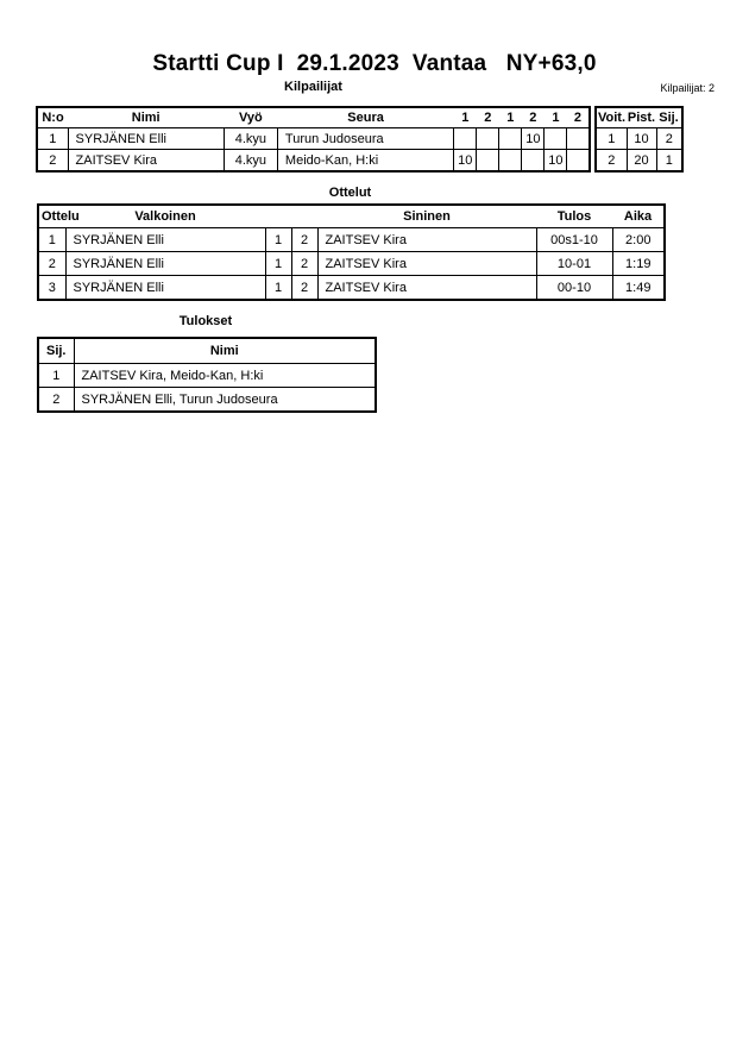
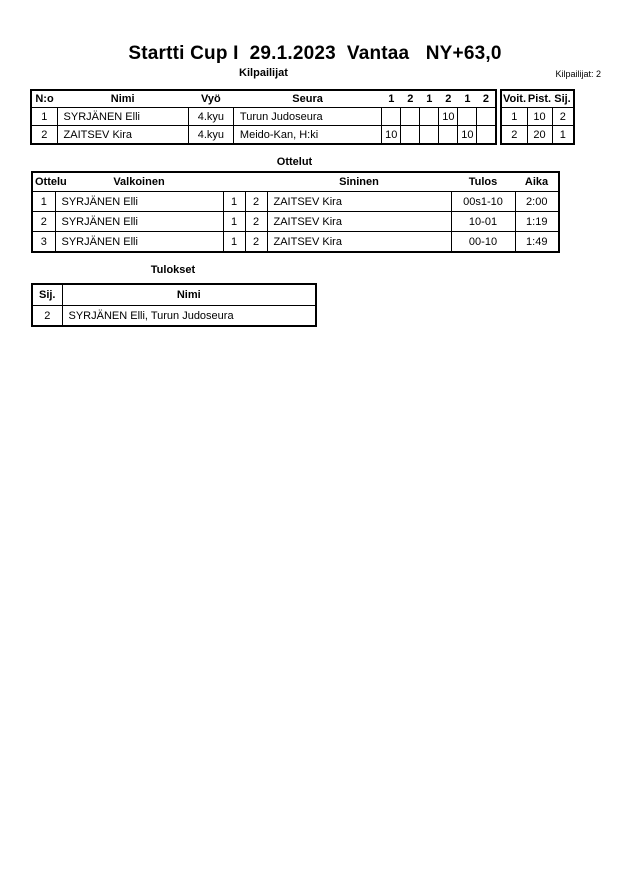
  Startti Cup I 29.1.2023 Vantaa NY+63,0
  Kilpailijat
  Kilpailijat: 2
  N:o	Nimi	Vyö	Seura	1	2	1	2	1	2
  1	SYRJÄNEN Elli	4.kyu	Turun Judoseura				10
  2	ZAITSEV Kira	4.kyu	Meido-Kan, H:ki	10				10
  Voit.	Pist.	Sij.
  1	10	2
  2	20	1
  Ottelut
  Ottelu	Valkoinen			Sininen	Tulos	Aika
  1	SYRJÄNEN Elli	1	2	ZAITSEV Kira	00s1-10	2:00
  2	SYRJÄNEN Elli	1	2	ZAITSEV Kira	10-01	1:19
  3	SYRJÄNEN Elli	1	2	ZAITSEV Kira	00-10	1:49
  Tulokset
  Sij.	Nimi
- 1	ZAITSEV Kira, Meido-Kan, H:ki
  2	SYRJÄNEN Elli, Turun Judoseura
